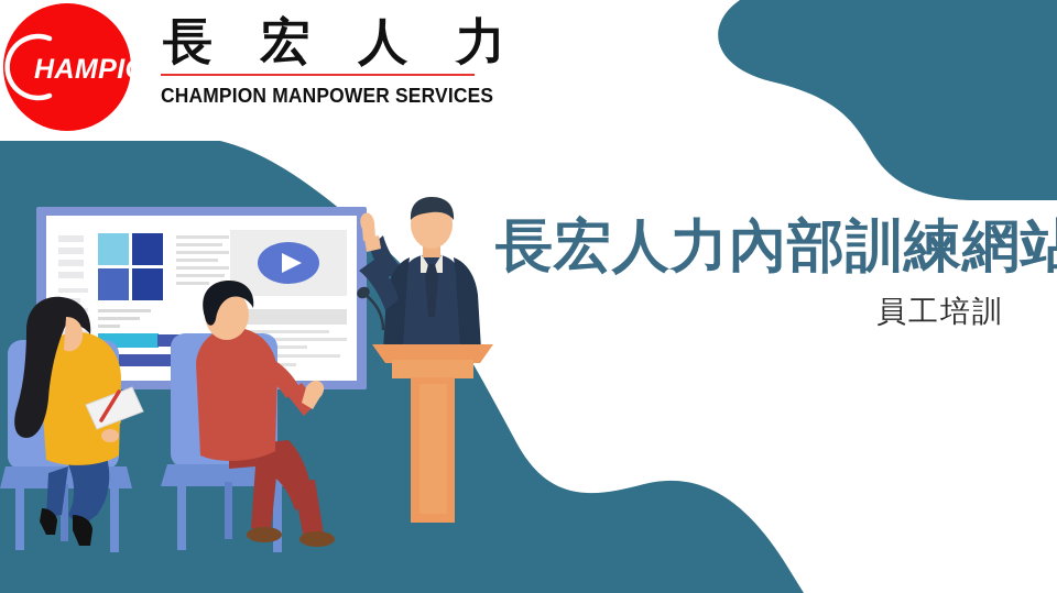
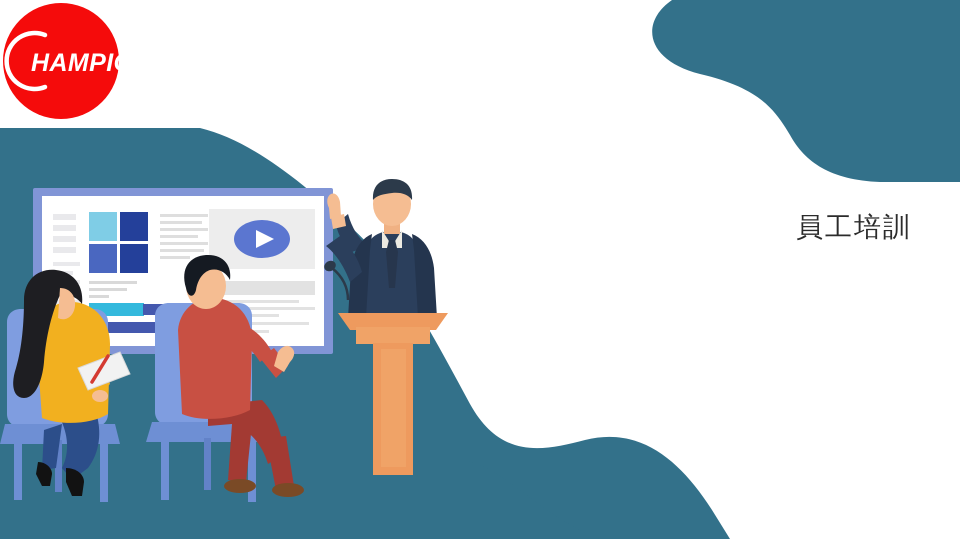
  HAMPI
- 長 宏 人 力
- CHAMPION MANPOWER SERVICES
- 長宏人力內部訓練網站
  員工培訓
